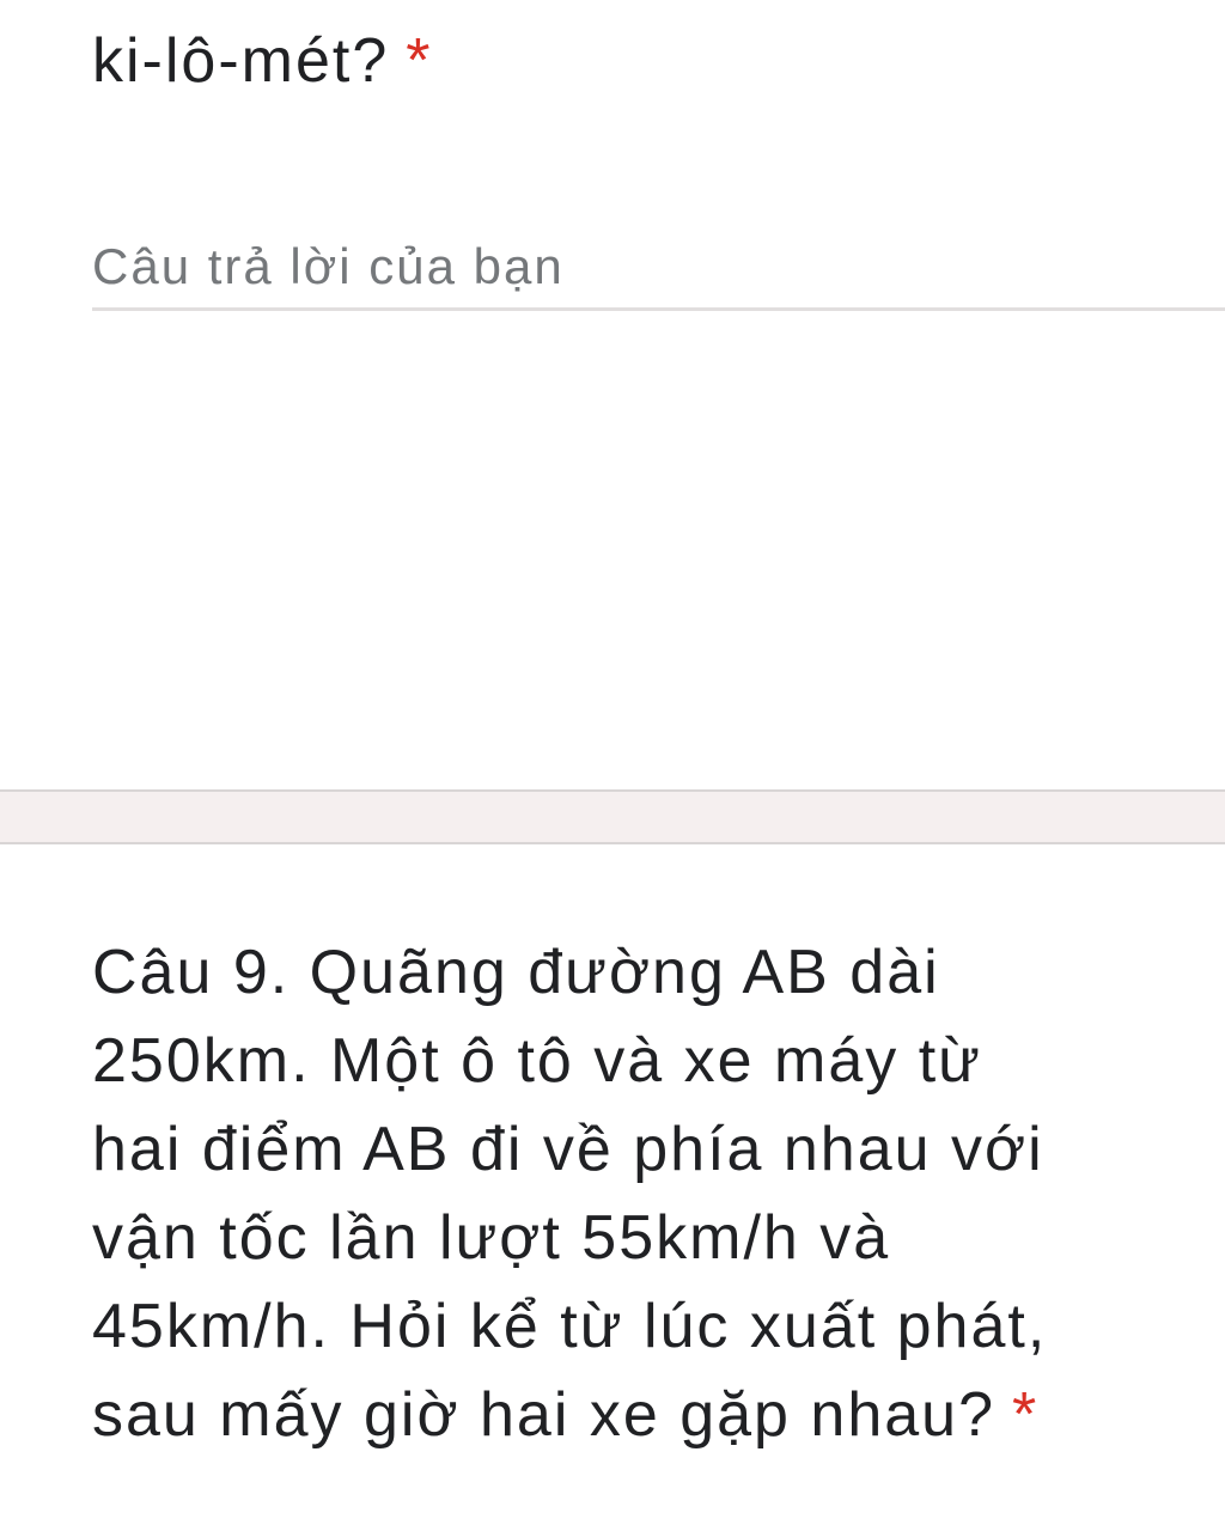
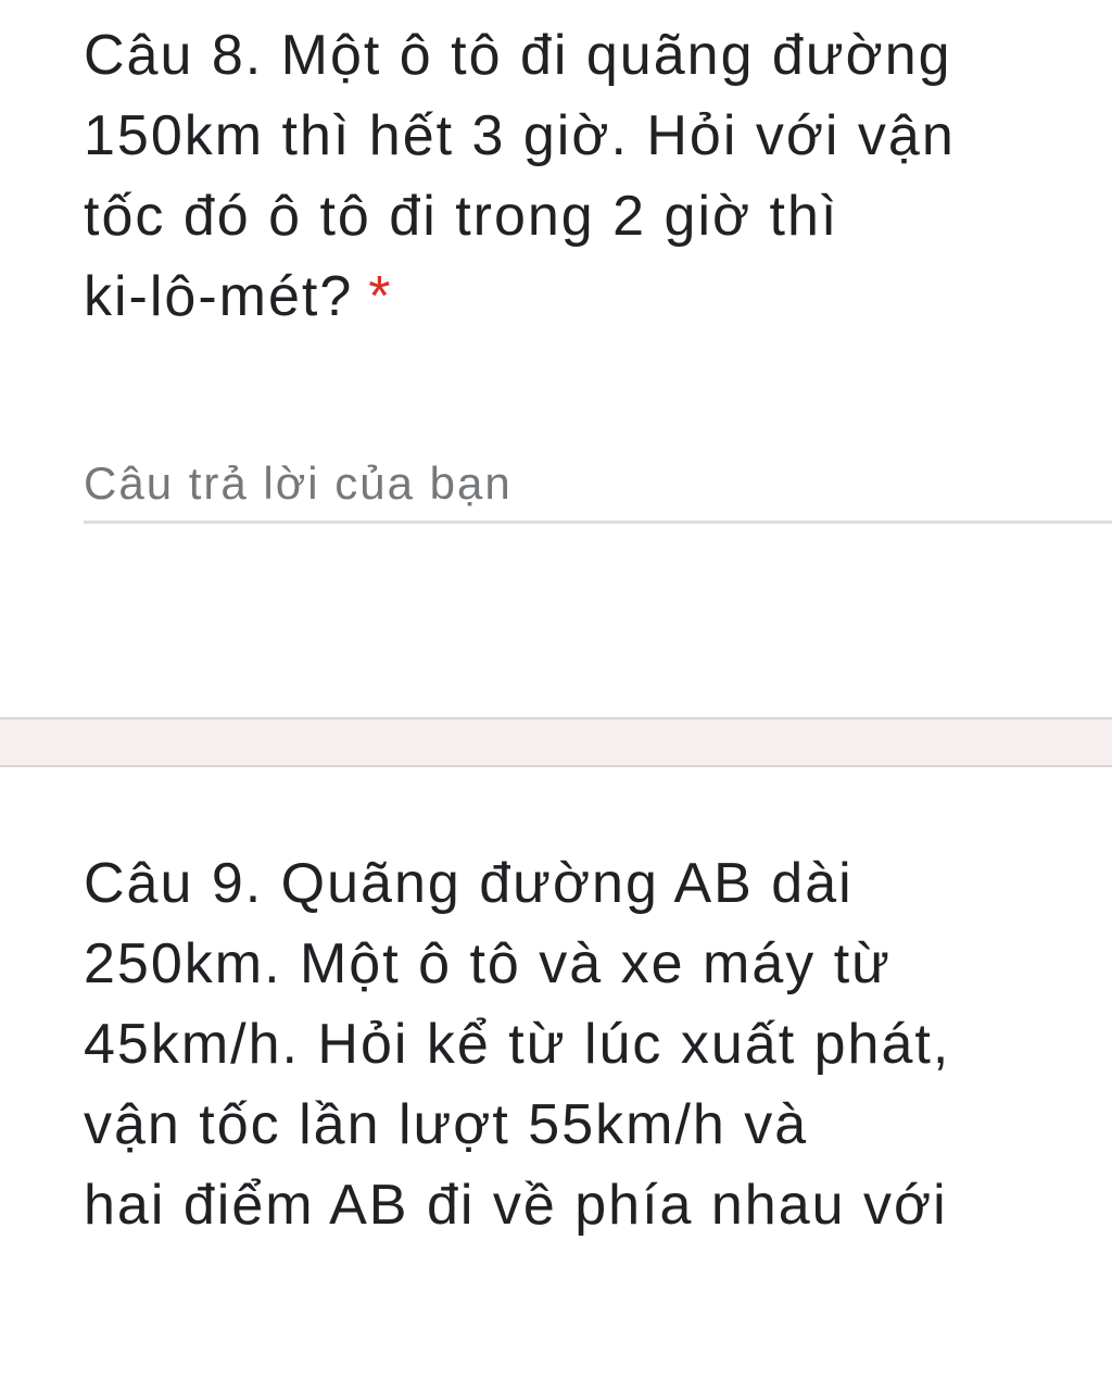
+ Câu 8. Một ô tô đi quãng đường
+ 150km thì hết 3 giờ. Hỏi với vận
+ tốc đó ô tô đi trong 2 giờ thì
  ki-lô-mét? *
  Câu trả lời của bạn
  Câu 9. Quãng đường AB dài
  250km. Một ô tô và xe máy từ
- hai điểm AB đi về phía nhau với
+ 45km/h. Hỏi kể từ lúc xuất phát,
  vận tốc lần lượt 55km/h và
- 45km/h. Hỏi kể từ lúc xuất phát,
+ hai điểm AB đi về phía nhau với
- sau mấy giờ hai xe gặp nhau? *
